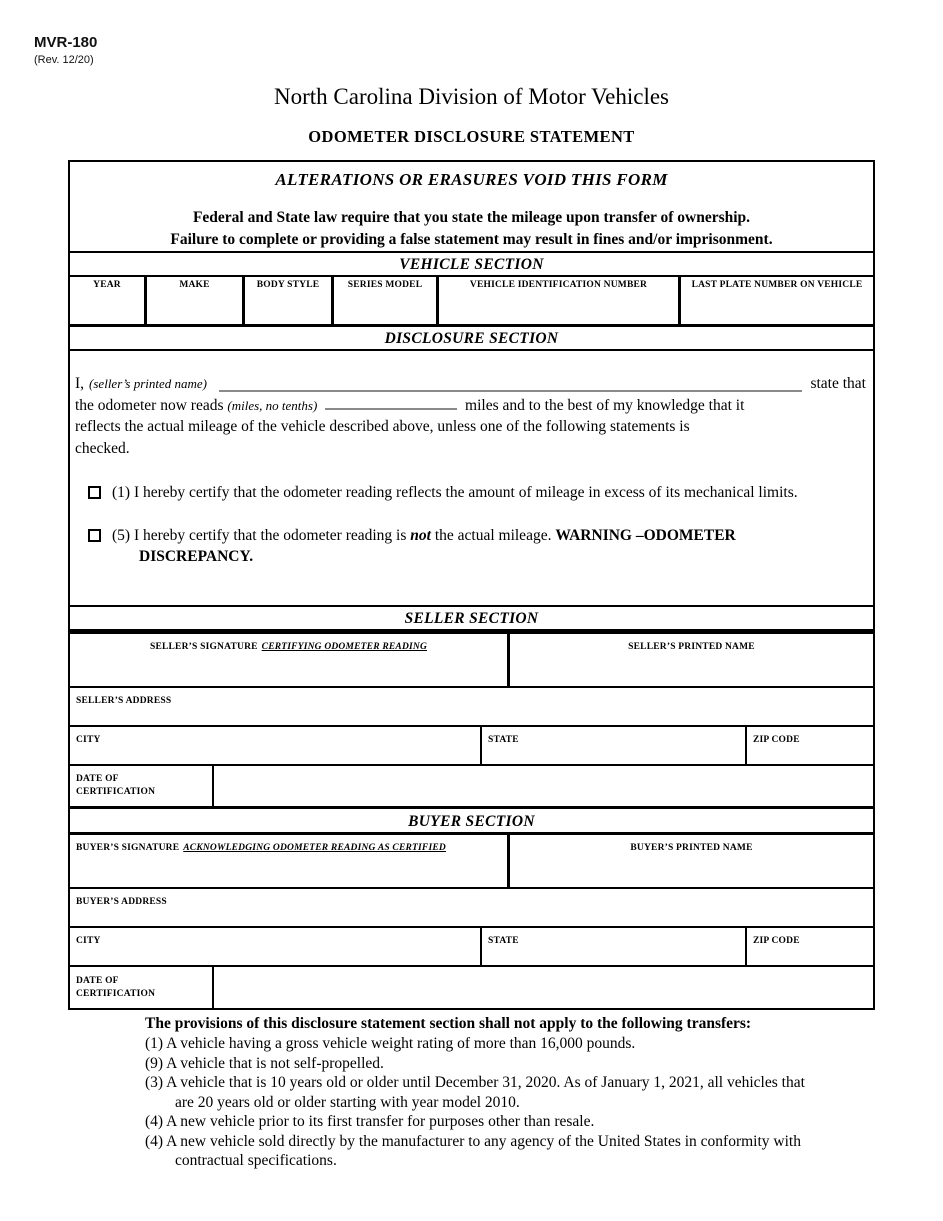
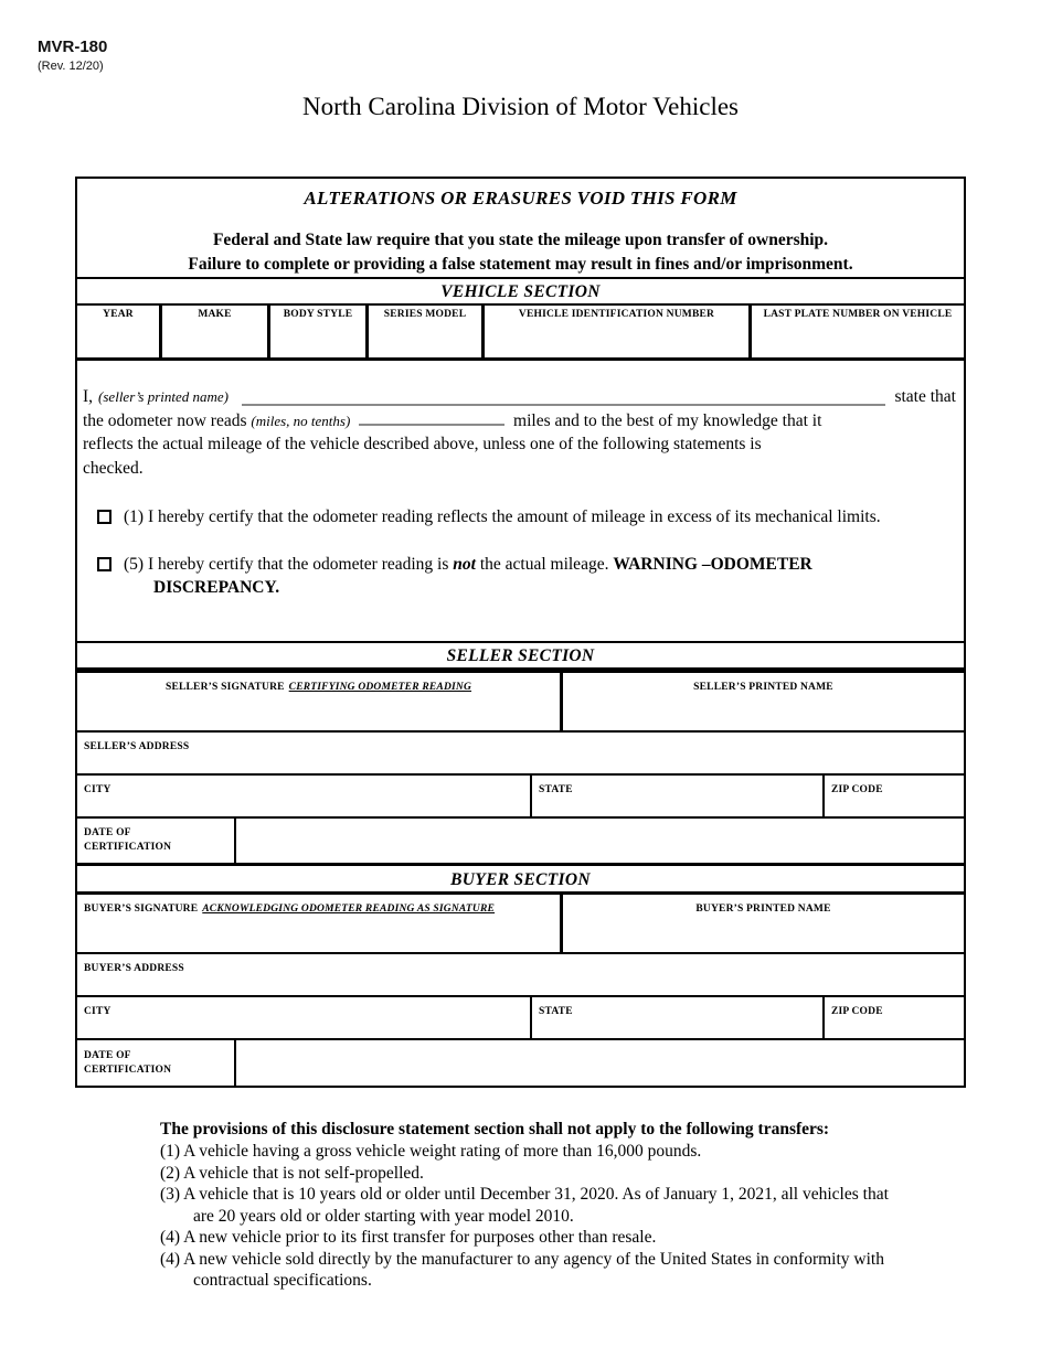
  MVR-180
  (Rev. 12/20)
  North Carolina Division of Motor Vehicles
- ODOMETER DISCLOSURE STATEMENT
  ALTERATIONS OR ERASURES VOID THIS FORM
  Federal and State law require that you state the mileage upon transfer of ownership.
  Failure to complete or providing a false statement may result in fines and/or imprisonment.
  VEHICLE SECTION
  YEAR
  MAKE
  BODY STYLE
  SERIES MODEL
  VEHICLE IDENTIFICATION NUMBER
  LAST PLATE NUMBER ON VEHICLE
- DISCLOSURE SECTION
  I,
  (seller’s printed name)
  state that
  the odometer now reads (miles, no tenths) miles and to the best of my knowledge that it
  reflects the actual mileage of the vehicle described above, unless one of the following statements is
  checked.
  (1) I hereby certify that the odometer reading reflects the amount of mileage in excess of its mechanical limits.
  (5) I hereby certify that the odometer reading is not the actual mileage. WARNING –ODOMETER DISCREPANCY.
  SELLER SECTION
  SELLER’S SIGNATURE CERTIFYING ODOMETER READING
  SELLER’S PRINTED NAME
  SELLER’S ADDRESS
  CITY
  STATE
  ZIP CODE
  DATE OF
  CERTIFICATION
  BUYER SECTION
- BUYER’S SIGNATURE ACKNOWLEDGING ODOMETER READING AS CERTIFIED
+ BUYER’S SIGNATURE ACKNOWLEDGING ODOMETER READING AS SIGNATURE
  BUYER’S PRINTED NAME
  BUYER’S ADDRESS
  CITY
  STATE
  ZIP CODE
  DATE OF
  CERTIFICATION
  The provisions of this disclosure statement section shall not apply to the following transfers:
  (1) A vehicle having a gross vehicle weight rating of more than 16,000 pounds.
- (9) A vehicle that is not self-propelled.
+ (2) A vehicle that is not self-propelled.
  (3) A vehicle that is 10 years old or older until December 31, 2020. As of January 1, 2021, all vehicles that are 20 years old or older starting with year model 2010.
  (4) A new vehicle prior to its first transfer for purposes other than resale.
  (4) A new vehicle sold directly by the manufacturer to any agency of the United States in conformity with contractual specifications.
